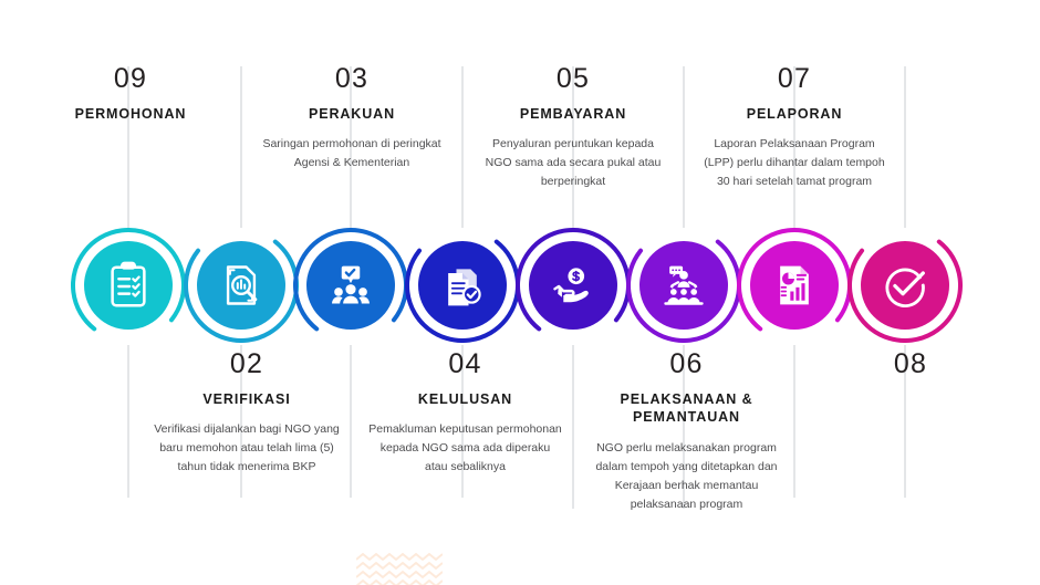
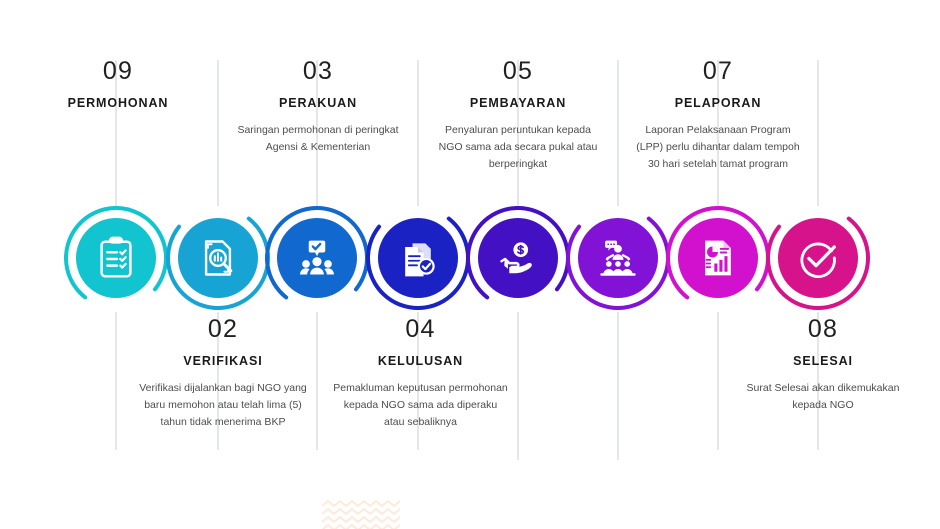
  09
  PERMOHONAN
  03
  PERAKUAN
  Saringan permohonan di peringkat Agensi & Kementerian
  05
  PEMBAYARAN
  Penyaluran peruntukan kepada NGO sama ada secara pukal atau berperingkat
  07
  PELAPORAN
  Laporan Pelaksanaan Program (LPP) perlu dihantar dalam tempoh 30 hari setelah tamat program
  02
  VERIFIKASI
  Verifikasi dijalankan bagi NGO yang baru memohon atau telah lima (5) tahun tidak menerima BKP
  04
  KELULUSAN
  Pemakluman keputusan permohonan kepada NGO sama ada diperaku atau sebaliknya
- 06
- PELAKSANAAN & PEMANTAUAN
- NGO perlu melaksanakan program dalam tempoh yang ditetapkan dan Kerajaan berhak memantau pelaksanaan program
  08
+ SELESAI
+ Surat Selesai akan dikemukakan kepada NGO
